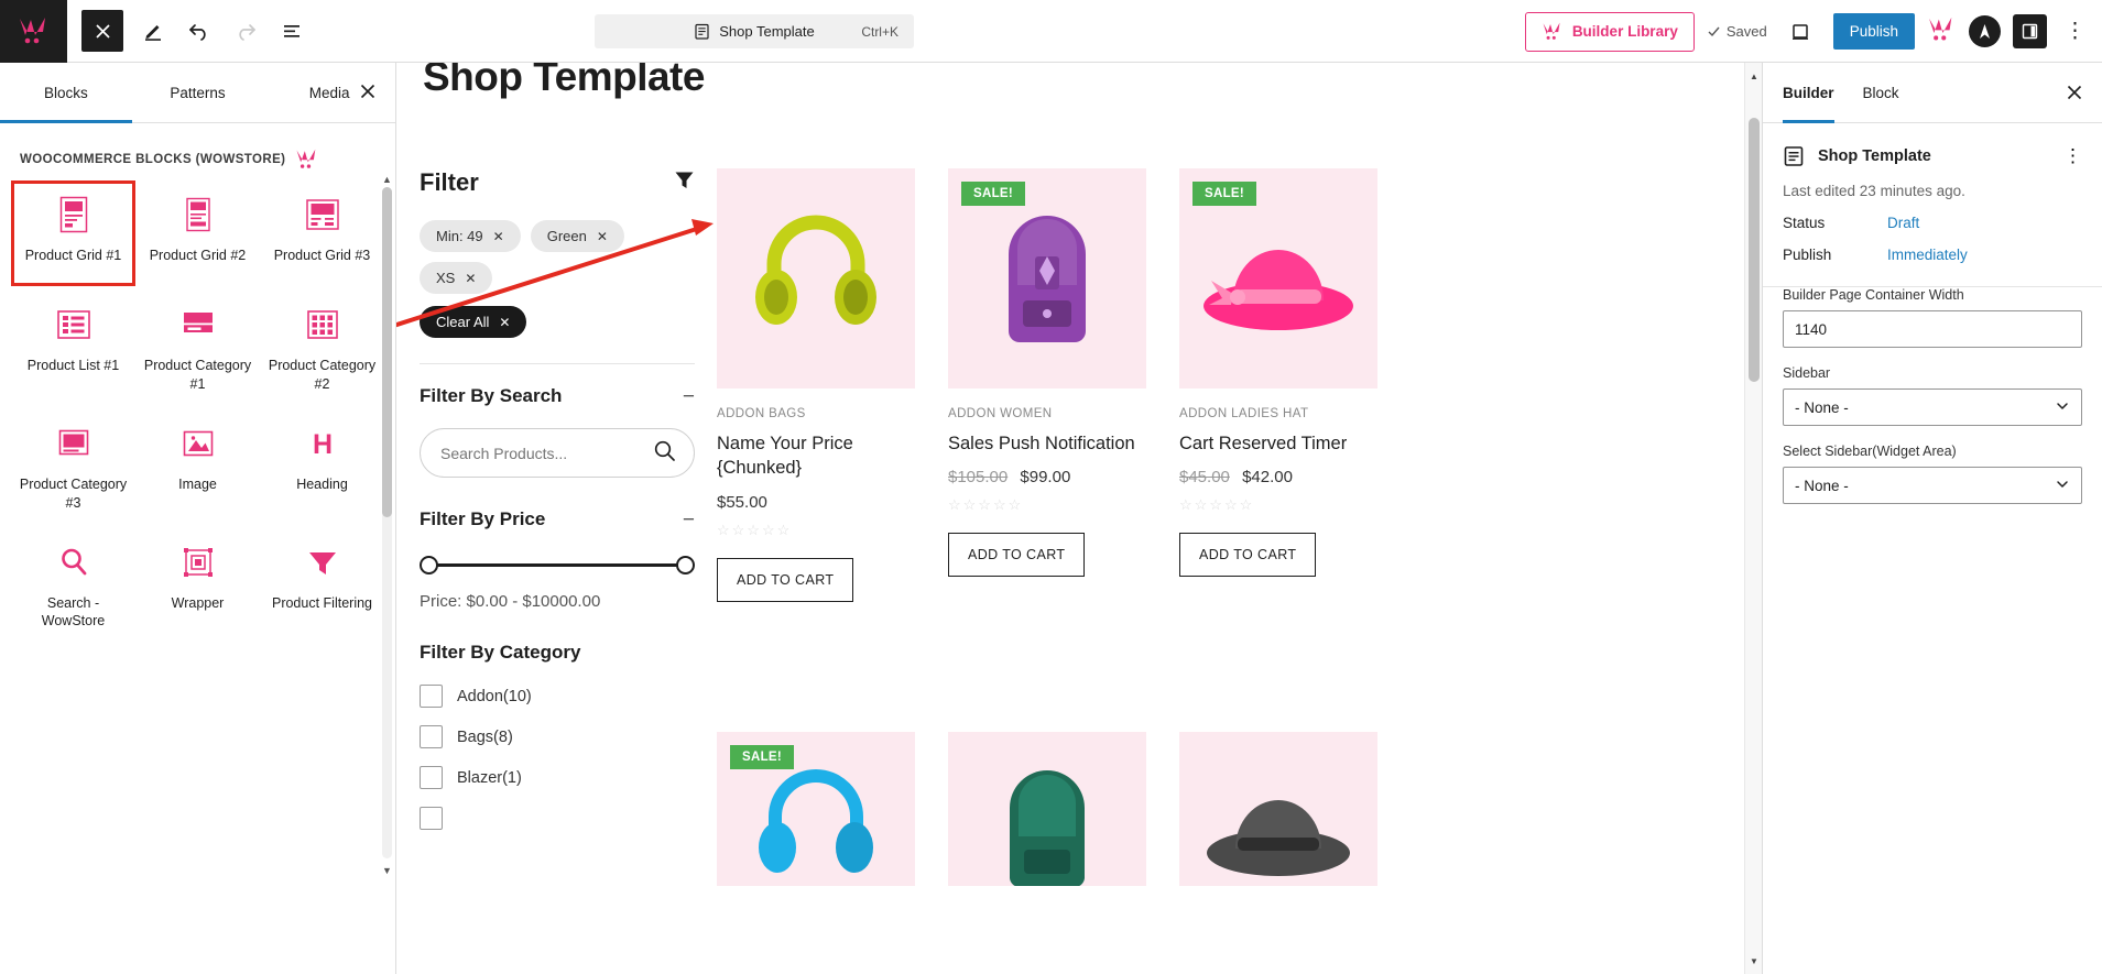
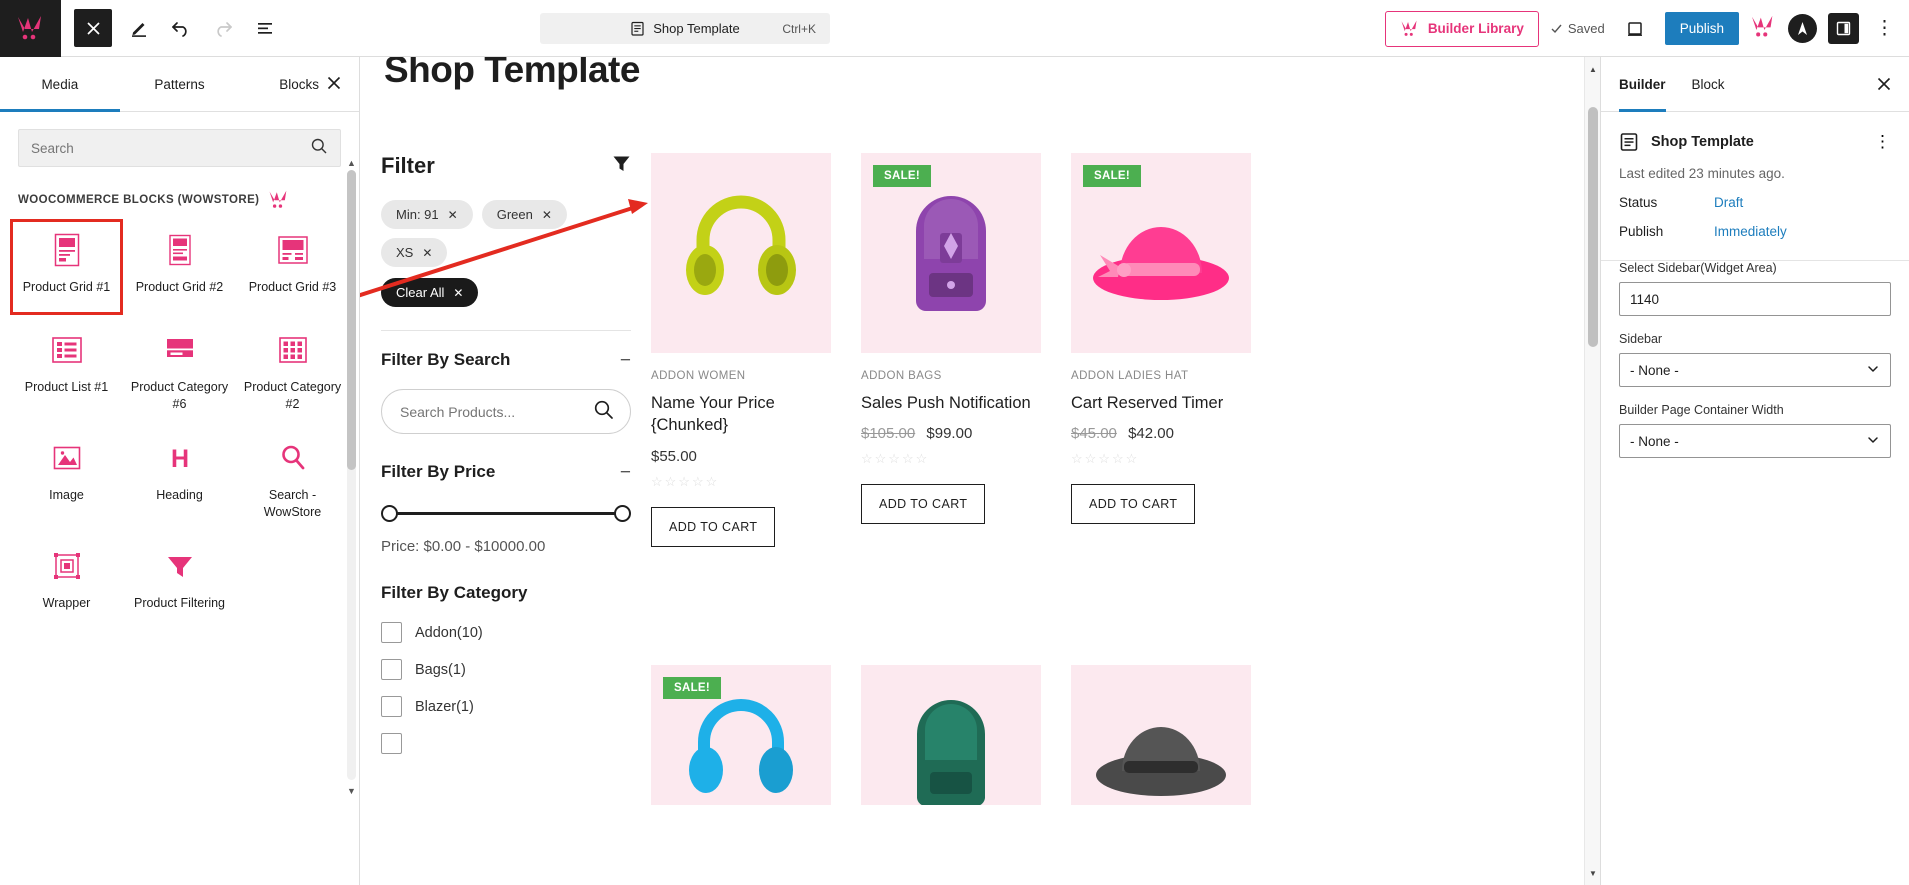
  Shop Template
  Ctrl+K
  Builder Library
  Saved
  Publish
  ⋮
- Blocks
+ Media
  Patterns
- Media
+ Blocks
+ Search
  WOOCOMMERCE BLOCKS (WOWSTORE)
  Product Grid #1
  Product Grid #2
  Product Grid #3
  Product List #1
- Product Category #1
+ Product Category #6
  Product Category #2
- Product Category #3
  Image
  H
  Heading
  Search - WowStore
  Wrapper
  Product Filtering
  ▲
  ▼
  Shop Template
  Filter
- Min: 49
+ Min: 91
  ✕
  Green
  ✕
  XS
  ✕
  Clear All
  ✕
  Filter By Search
  −
  Search Products...
  Filter By Price
  −
  Price: $0.00 - $10000.00
  Filter By Category
  Addon(10)
- Bags(8)
+ Bags(1)
  Blazer(1)
- ADDON BAGS
+ ADDON WOMEN
  Name Your Price {Chunked}
  $55.00
  ADD TO CART
  SALE!
- ADDON WOMEN
+ ADDON BAGS
  Sales Push Notification
  $105.00 $99.00
  ADD TO CART
  SALE!
  ADDON LADIES HAT
  Cart Reserved Timer
  $45.00 $42.00
  ADD TO CART
  SALE!
  ▲
  ▼
  Builder
  Block
  Shop Template
  ⋮
  Last edited 23 minutes ago.
  Status
  Draft
  Publish
  Immediately
- Builder Page Container Width
+ Select Sidebar(Widget Area)
  1140
  Sidebar
  - None -
- Select Sidebar(Widget Area)
+ Builder Page Container Width
  - None -
